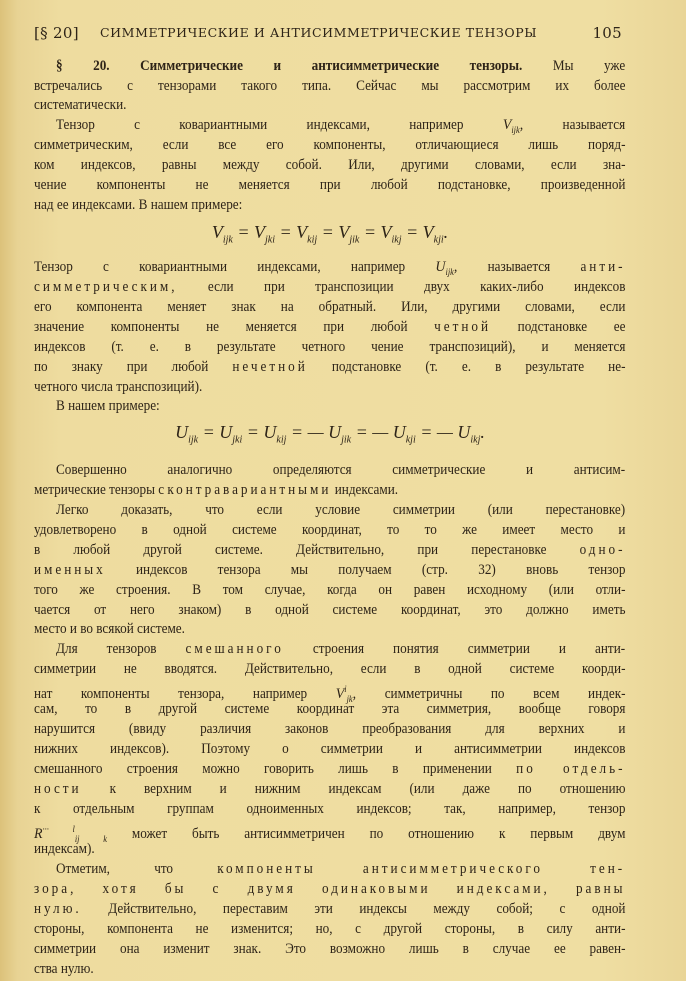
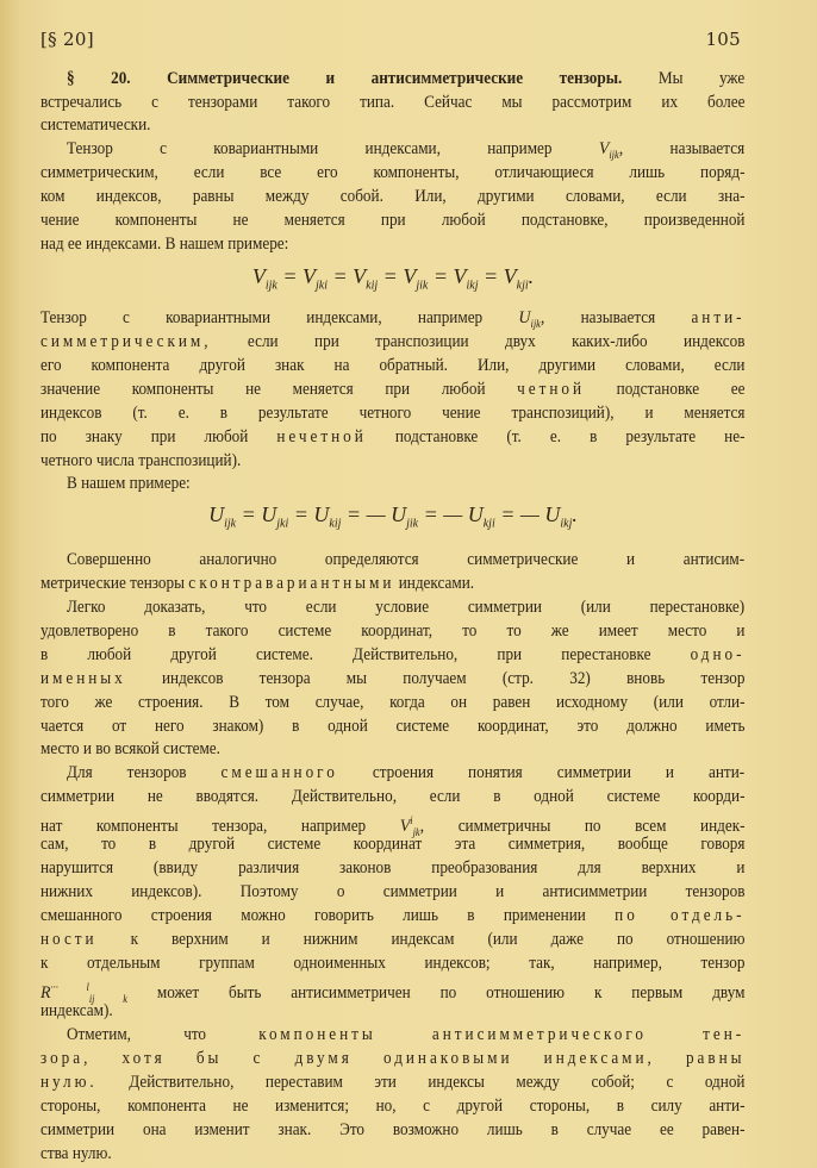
  [§ 20]
- СИММЕТРИЧЕСКИЕ И АНТИСИММЕТРИЧЕСКИЕ ТЕНЗОРЫ
  105
  § 20. Симметрические и антисимметрические тензоры. Мы уже
  встречались с тензорами такого типа. Сейчас мы рассмотрим их более
  систематически.
  Тензор с ковариантными индексами, например Vijk, называется
  симметрическим, если все его компоненты, отличающиеся лишь поряд-
  ком индексов, равны между собой. Или, другими словами, если зна-
  чение компоненты не меняется при любой подстановке, произведенной
  над ее индексами. В нашем примере:
  Vijk = Vjki = Vkij = Vjik = Vikj = Vkji.
  Тензор с ковариантными индексами, например Uijk, называется анти-
  симметрическим, если при транспозиции двух каких-либо индексов
- его компонента меняет знак на обратный. Или, другими словами, если
+ его компонента другой знак на обратный. Или, другими словами, если
  значение компоненты не меняется при любой четной подстановке ее
  индексов (т. е. в результате четного чение транспозиций), и меняется
  по знаку при любой нечетной подстановке (т. е. в результате не-
  четного числа транспозиций).
  В нашем примере:
  Uijk = Ujki = Ukij = — Ujik = — Ukji = — Uikj.
  Совершенно аналогично определяются симметрические и антисим-
  метрические тензоры с контравариантными индексами.
  Легко доказать, что если условие симметрии (или перестановке)
- удовлетворено в одной системе координат, то то же имеет место и
+ удовлетворено в такого системе координат, то то же имеет место и
  в любой другой системе. Действительно, при перестановке одно-
  именных индексов тензора мы получаем (стр. 32) вновь тензор
  того же строения. В том случае, когда он равен исходному (или отли-
  чается от него знаком) в одной системе координат, это должно иметь
  место и во всякой системе.
  Для тензоров смешанного строения понятия симметрии и анти-
  симметрии не вводятся. Действительно, если в одной системе коорди-
  нат компоненты тензора, например Vijk, симметричны по всем индек-
  сам, то в другой системе координат эта симметрия, вообще говоря
  нарушится (ввиду различия законов преобразования для верхних и
- нижних индексов). Поэтому о симметрии и антисимметрии индексов
+ нижних индексов). Поэтому о симметрии и антисимметрии тензоров
  смешанного строения можно говорить лишь в применении по отдель-
  ности к верхним и нижним индексам (или даже по отношению
  к отдельным группам одноименных индексов; так, например, тензор
  R··· lij k может быть антисимметричен по отношению к первым двум
  индексам).
  Отметим, что компоненты антисимметрического тен-
  зора, хотя бы с двумя одинаковыми индексами, равны
  нулю. Действительно, переставим эти индексы между собой; с одной
  стороны, компонента не изменится; но, с другой стороны, в силу анти-
  симметрии она изменит знак. Это возможно лишь в случае ее равен-
  ства нулю.
